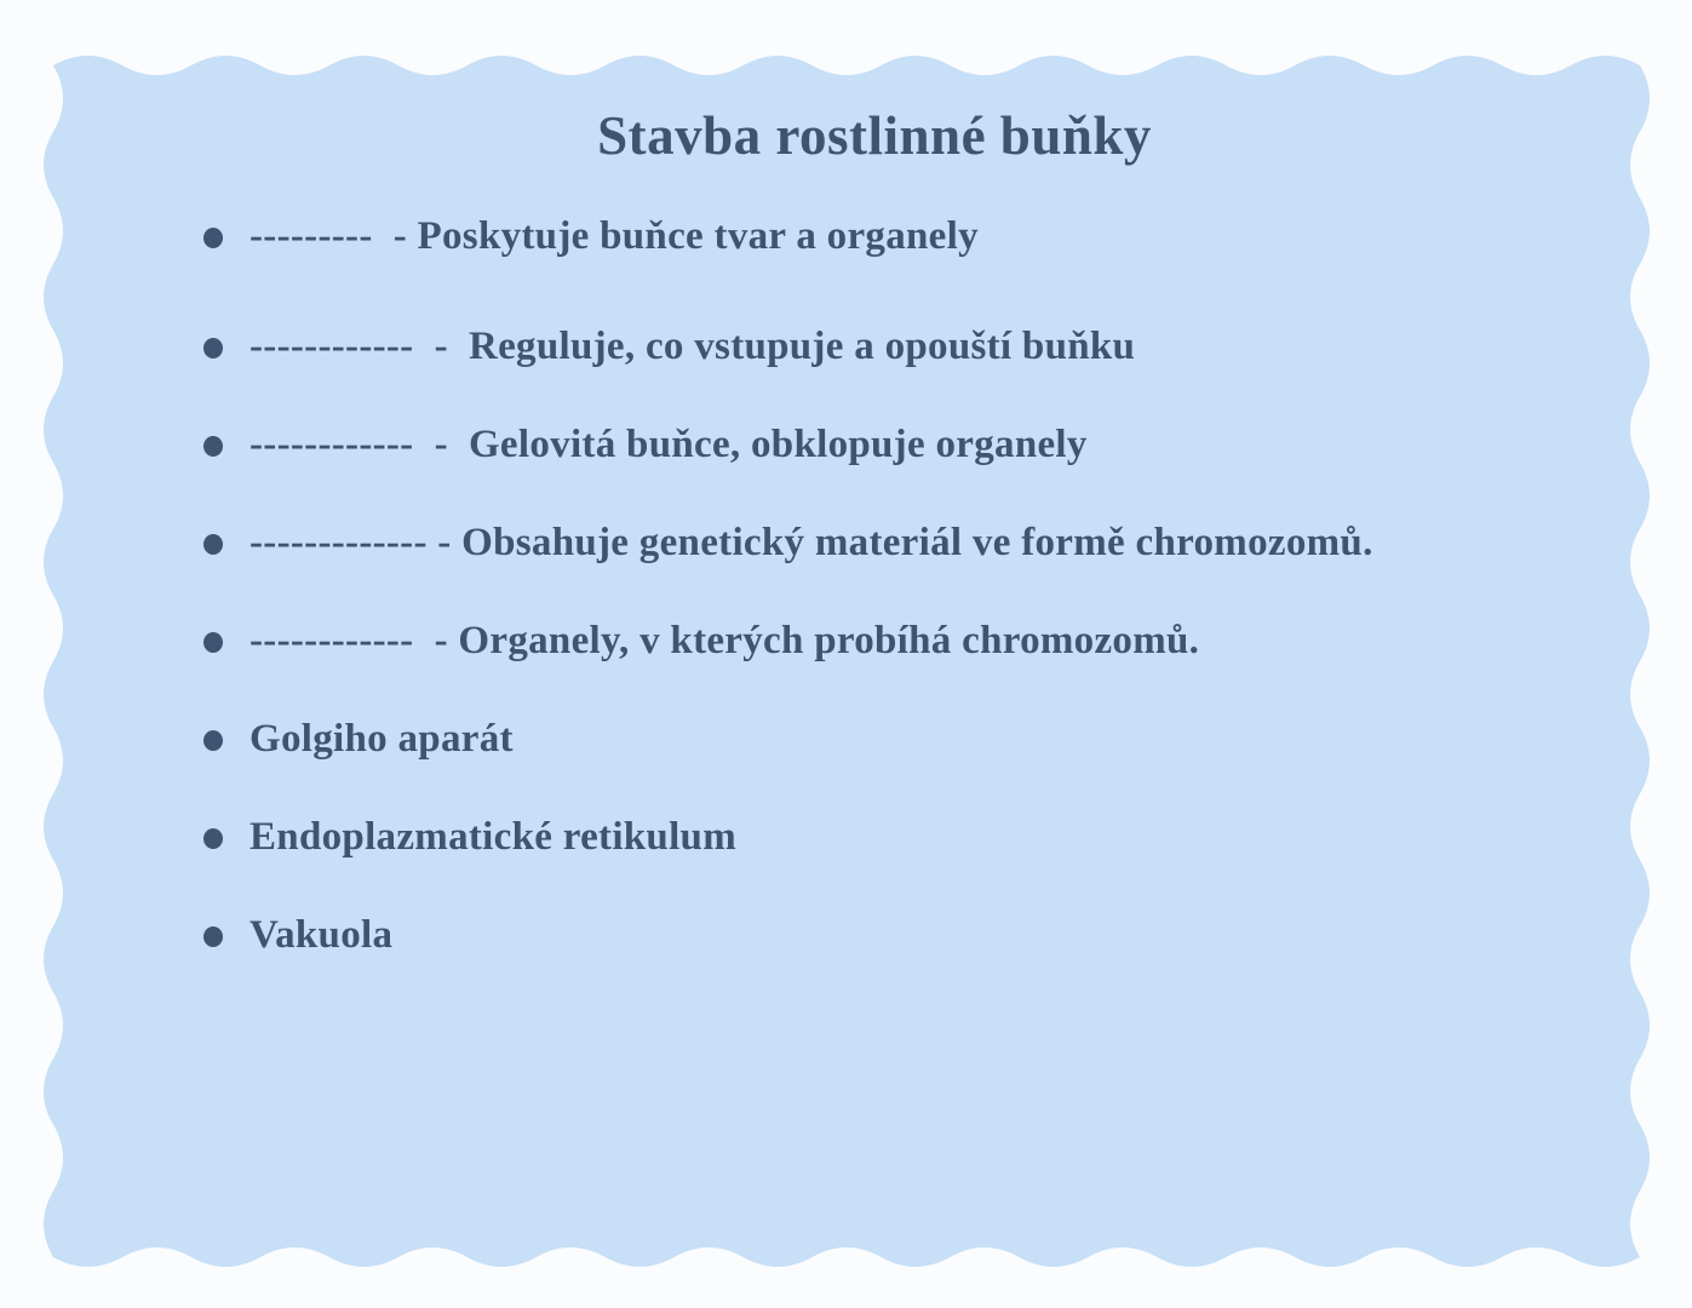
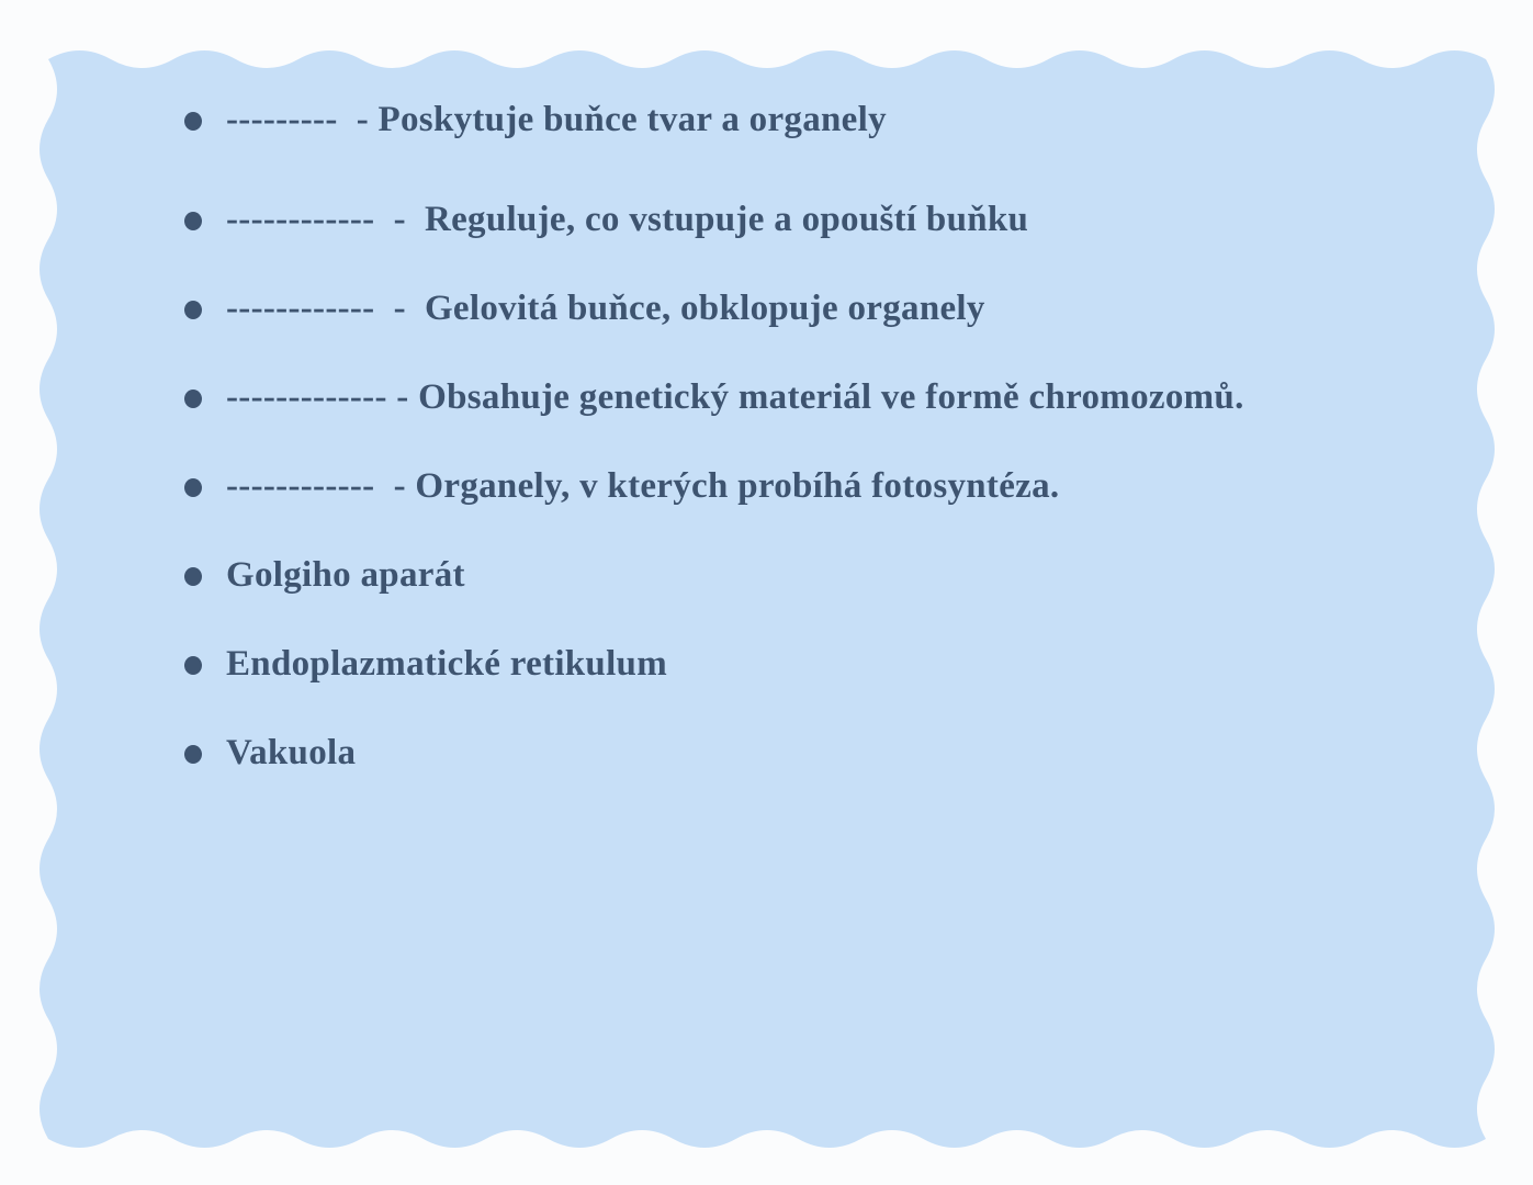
- Stavba rostlinné buňky
  --------- - Poskytuje buňce tvar a organely
  ------------ - Reguluje, co vstupuje a opouští buňku
  ------------ - Gelovitá buňce, obklopuje organely
  ------------- - Obsahuje genetický materiál ve formě chromozomů.
- ------------ - Organely, v kterých probíhá chromozomů.
+ ------------ - Organely, v kterých probíhá fotosyntéza.
  Golgiho aparát
  Endoplazmatické retikulum
  Vakuola
